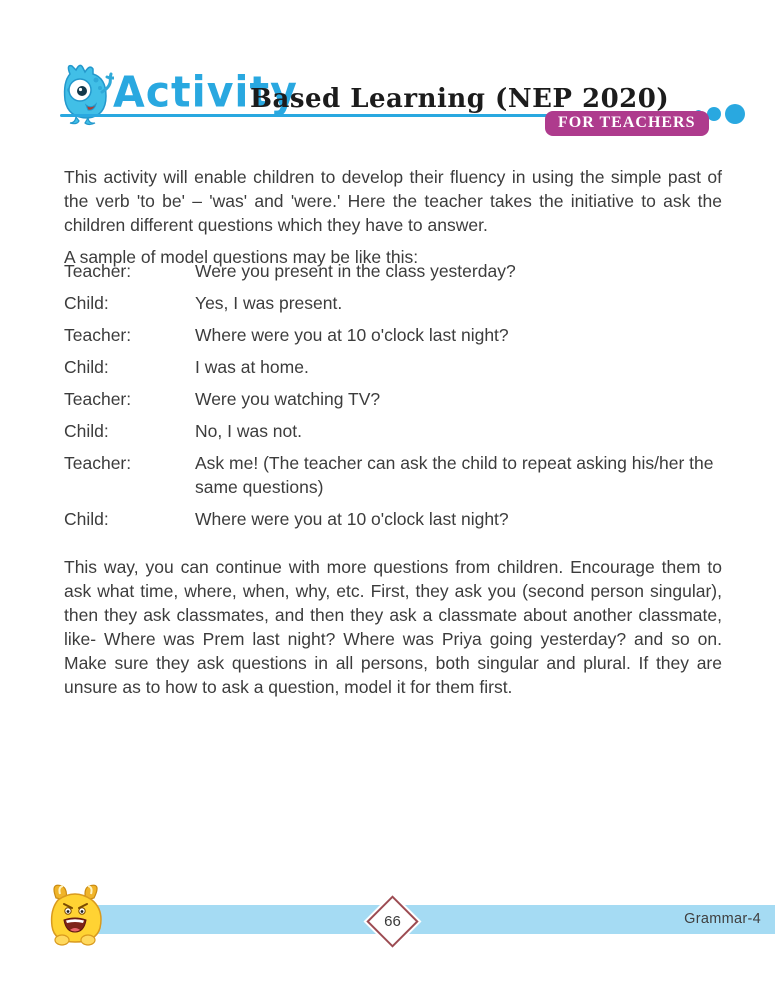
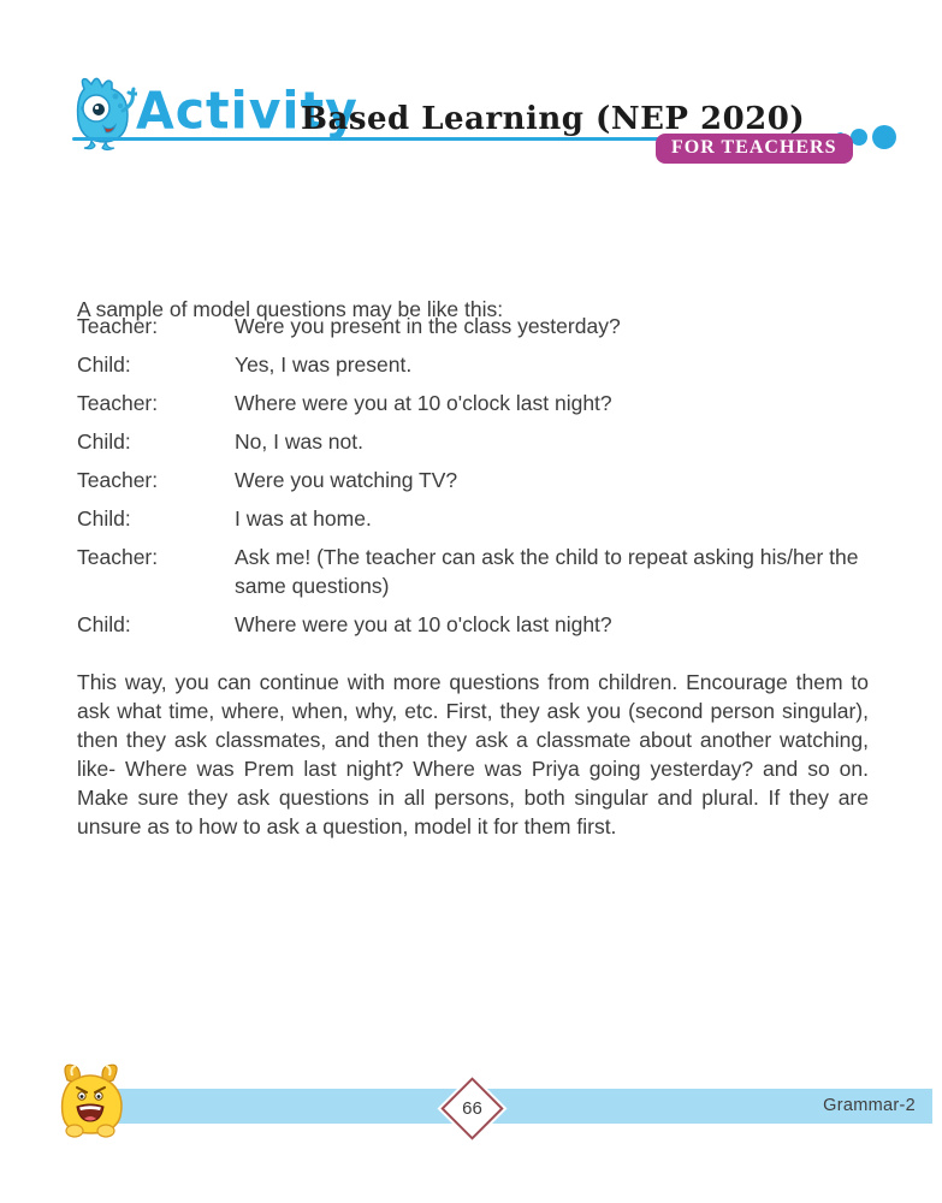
  Activity
  Based Learning (NEP 2020)
  FOR TEACHERS
- This activity will enable children to develop their fluency in using the simple past of the verb 'to be' – 'was' and 'were.' Here the teacher takes the initiative to ask the children different questions which they have to answer.
  A sample of model questions may be like this:
  Teacher:
  Were you present in the class yesterday?
  Child:
  Yes, I was present.
  Teacher:
  Where were you at 10 o'clock last night?
  Child:
- I was at home.
+ No, I was not.
  Teacher:
  Were you watching TV?
  Child:
- No, I was not.
+ I was at home.
  Teacher:
  Ask me! (The teacher can ask the child to repeat asking his/her the same questions)
  Child:
  Where were you at 10 o'clock last night?
- This way, you can continue with more questions from children. Encourage them to ask what time, where, when, why, etc. First, they ask you (second person singular), then they ask classmates, and then they ask a classmate about another classmate, like- Where was Prem last night? Where was Priya going yesterday? and so on. Make sure they ask questions in all persons, both singular and plural. If they are unsure as to how to ask a question, model it for them first.
+ This way, you can continue with more questions from children. Encourage them to ask what time, where, when, why, etc. First, they ask you (second person singular), then they ask classmates, and then they ask a classmate about another watching, like- Where was Prem last night? Where was Priya going yesterday? and so on. Make sure they ask questions in all persons, both singular and plural. If they are unsure as to how to ask a question, model it for them first.
- Grammar-4
+ Grammar-2
